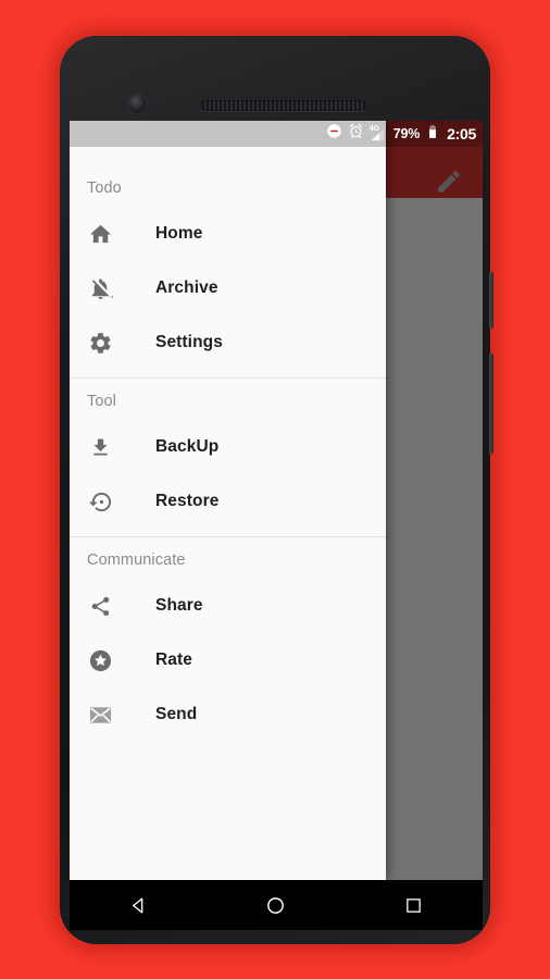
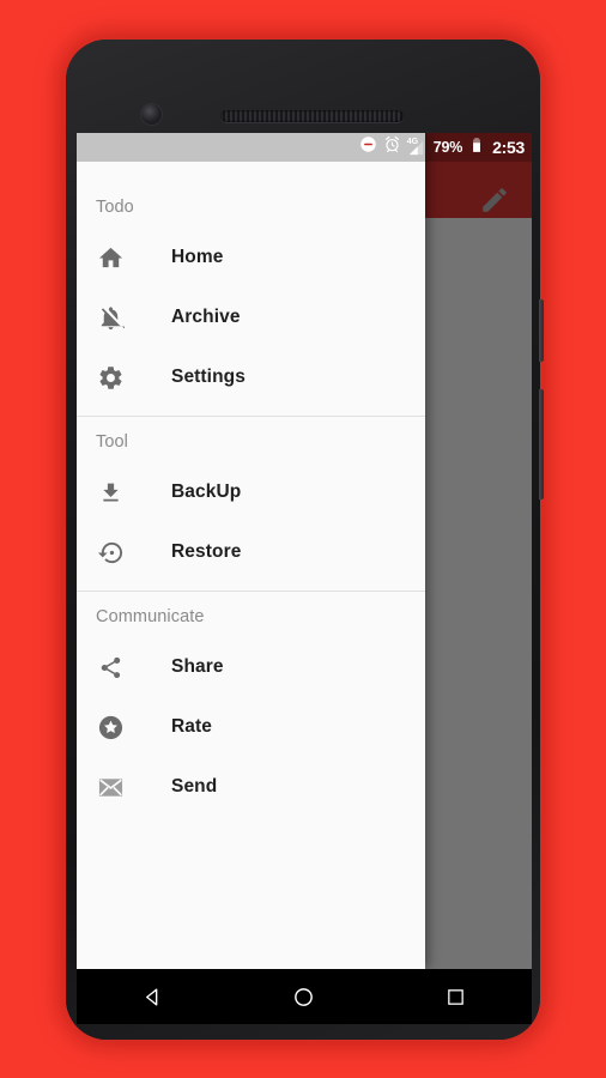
  Todo
  Home
  Archive
  Settings
  Tool
  BackUp
  Restore
  Communicate
  Share
  Rate
  Send
  79%
- 2:05
+ 2:53
